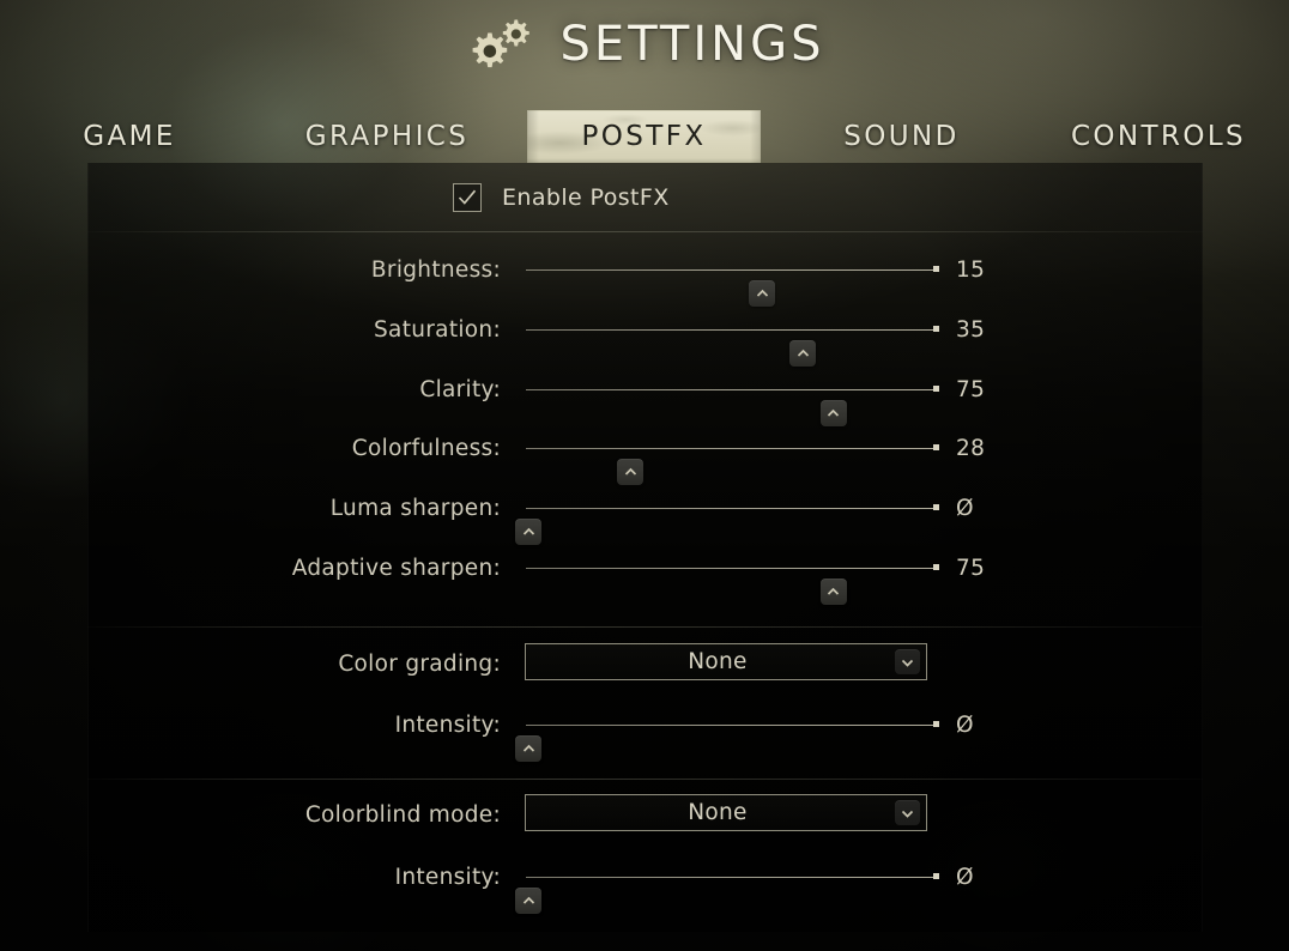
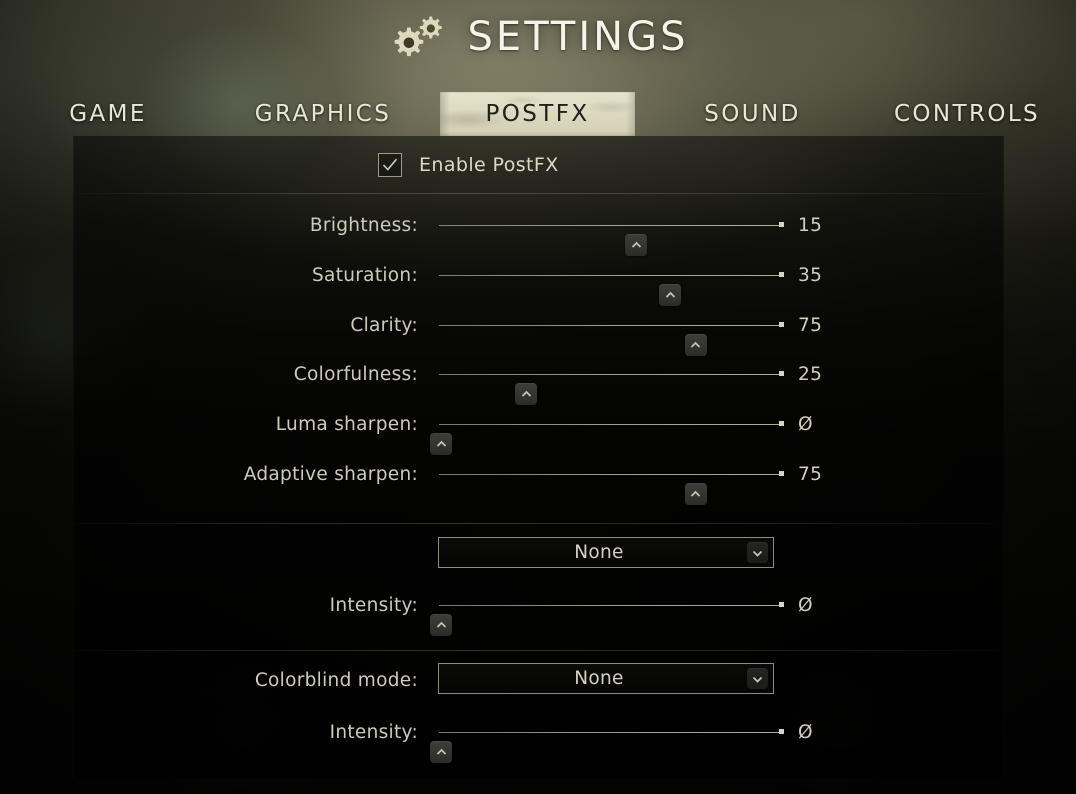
  SETTINGS
  GAME
  GRAPHICS
  POSTFX
  SOUND
  CONTROLS
  Enable PostFX
  Brightness:
  15
  Saturation:
  35
  Clarity:
  75
  Colorfulness:
- 28
+ 25
  Luma sharpen:
  Ø
  Adaptive sharpen:
  75
- Color grading:
  None
  Intensity:
  Ø
  Colorblind mode:
  None
  Intensity:
  Ø
